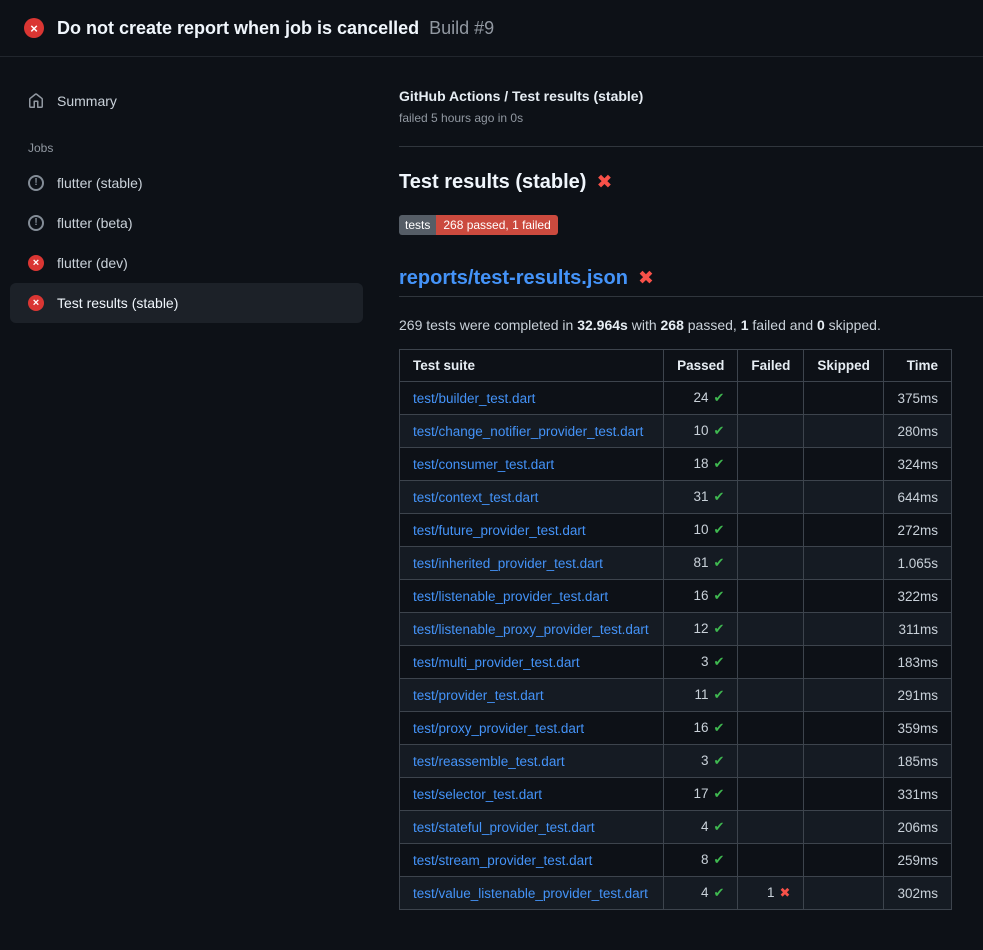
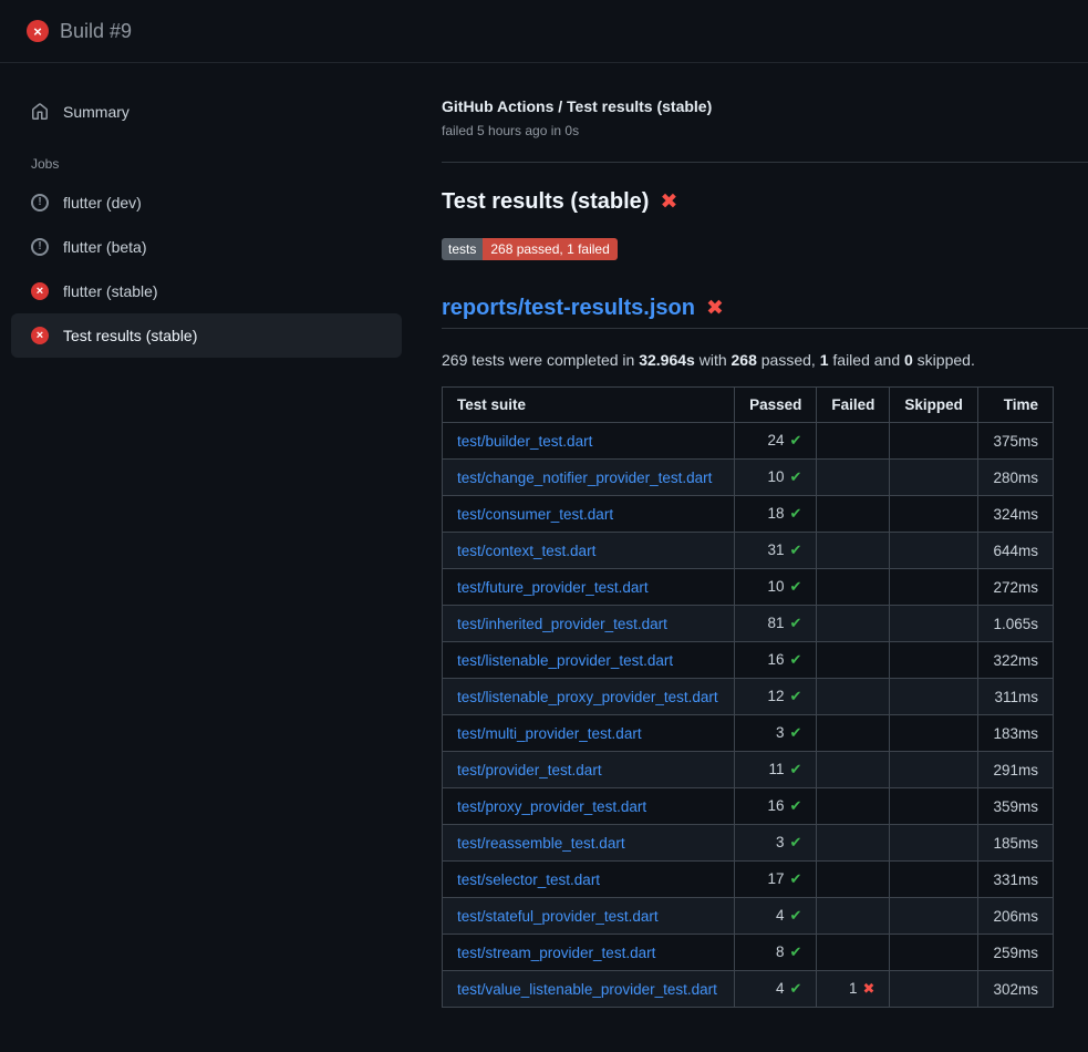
  ×
- Do not create report when job is cancelled
  Build #9
  Summary
  Jobs
  !
- flutter (stable)
+ flutter (dev)
  !
  flutter (beta)
  ×
- flutter (dev)
+ flutter (stable)
  ×
  Test results (stable)
  GitHub Actions / Test results (stable)
  failed 5 hours ago in 0s
  Test results (stable)
  ✖
  tests
  268 passed, 1 failed
  reports/test-results.json
  ✖
  269 tests were completed in 32.964s with 268 passed, 1 failed and 0 skipped.
  Test suite	Passed	Failed	Skipped	Time
  test/builder_test.dart	24 ✔			375ms
  test/change_notifier_provider_test.dart	10 ✔			280ms
  test/consumer_test.dart	18 ✔			324ms
  test/context_test.dart	31 ✔			644ms
  test/future_provider_test.dart	10 ✔			272ms
  test/inherited_provider_test.dart	81 ✔			1.065s
  test/listenable_provider_test.dart	16 ✔			322ms
  test/listenable_proxy_provider_test.dart	12 ✔			311ms
  test/multi_provider_test.dart	3 ✔			183ms
  test/provider_test.dart	11 ✔			291ms
  test/proxy_provider_test.dart	16 ✔			359ms
  test/reassemble_test.dart	3 ✔			185ms
  test/selector_test.dart	17 ✔			331ms
  test/stateful_provider_test.dart	4 ✔			206ms
  test/stream_provider_test.dart	8 ✔			259ms
  test/value_listenable_provider_test.dart	4 ✔	1 ✖		302ms
